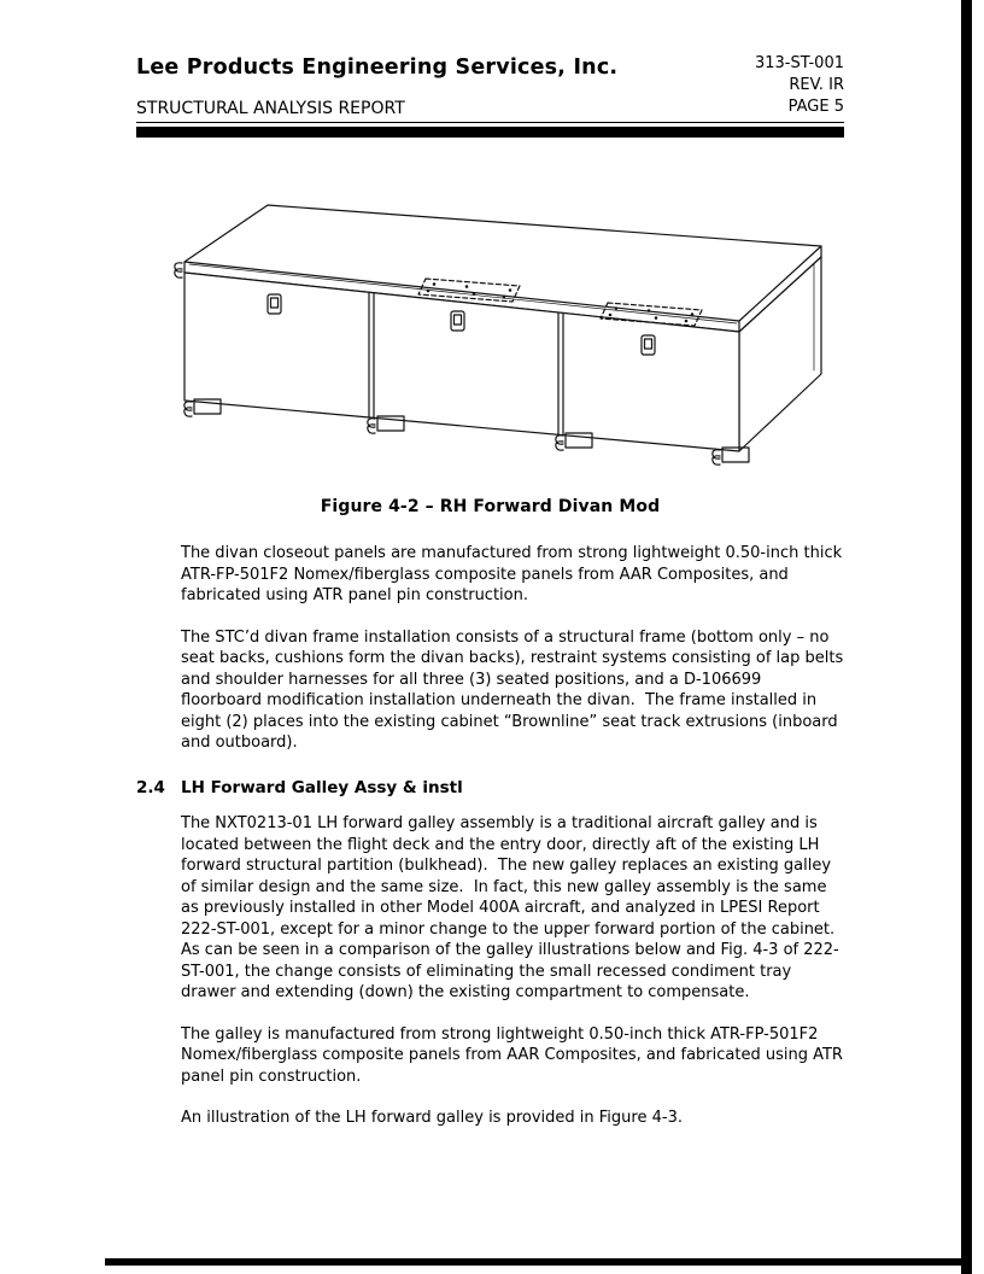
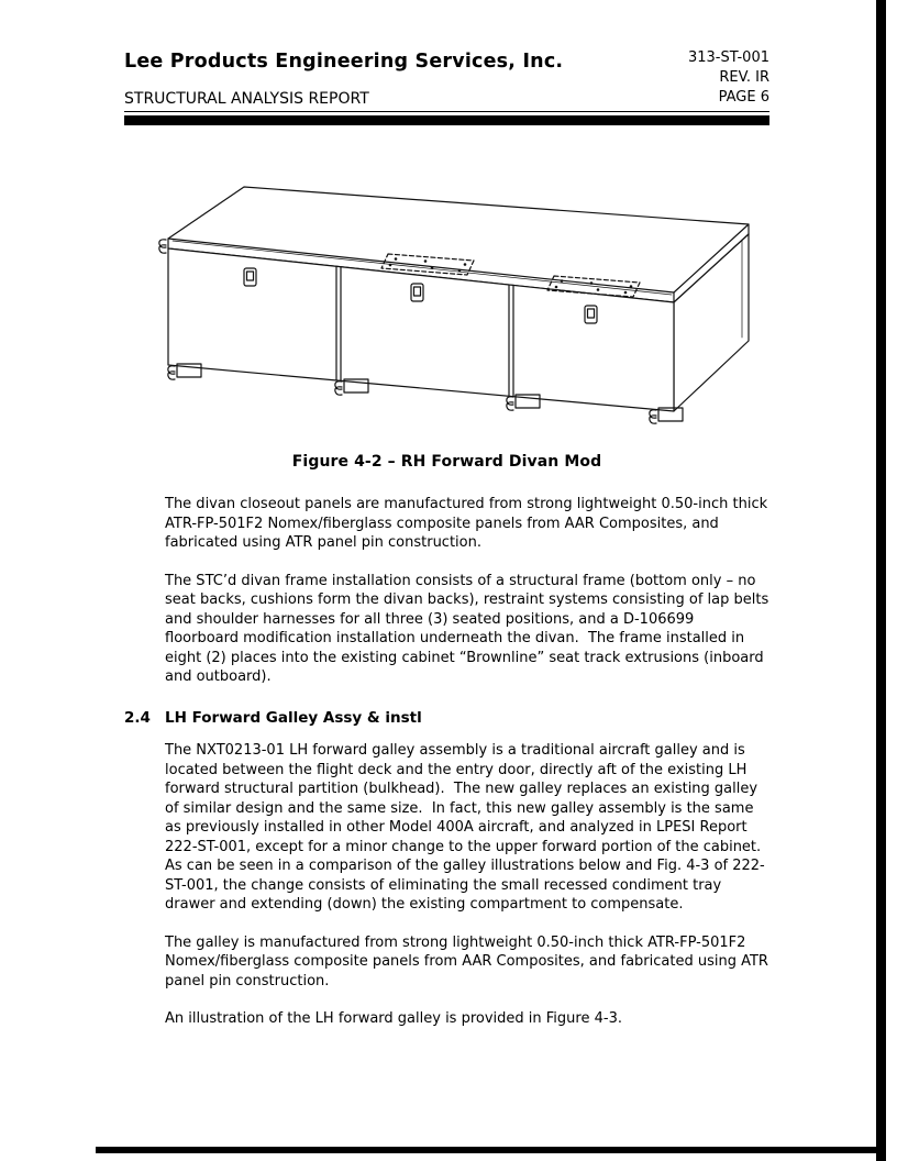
  Lee Products Engineering Services, Inc.
  STRUCTURAL ANALYSIS REPORT
  313-ST-001
  REV. IR
- PAGE 5
+ PAGE 6
  Figure 4-2 – RH Forward Divan Mod
  The divan closeout panels are manufactured from strong lightweight 0.50-inch thick ATR-FP-501F2 Nomex/fiberglass composite panels from AAR Composites, and fabricated using ATR panel pin construction.
  The STC’d divan frame installation consists of a structural frame (bottom only – no seat backs, cushions form the divan backs), restraint systems consisting of lap belts and shoulder harnesses for all three (3) seated positions, and a D-106699 floorboard modification installation underneath the divan. The frame installed in eight (2) places into the existing cabinet “Brownline” seat track extrusions (inboard and outboard).
  2.4
  LH Forward Galley Assy & instl
  The NXT0213-01 LH forward galley assembly is a traditional aircraft galley and is located between the flight deck and the entry door, directly aft of the existing LH forward structural partition (bulkhead). The new galley replaces an existing galley of similar design and the same size. In fact, this new galley assembly is the same as previously installed in other Model 400A aircraft, and analyzed in LPESI Report 222-ST-001, except for a minor change to the upper forward portion of the cabinet. As can be seen in a comparison of the galley illustrations below and Fig. 4-3 of 222-ST-001, the change consists of eliminating the small recessed condiment tray drawer and extending (down) the existing compartment to compensate.
  The galley is manufactured from strong lightweight 0.50-inch thick ATR-FP-501F2 Nomex/fiberglass composite panels from AAR Composites, and fabricated using ATR panel pin construction.
  An illustration of the LH forward galley is provided in Figure 4-3.
